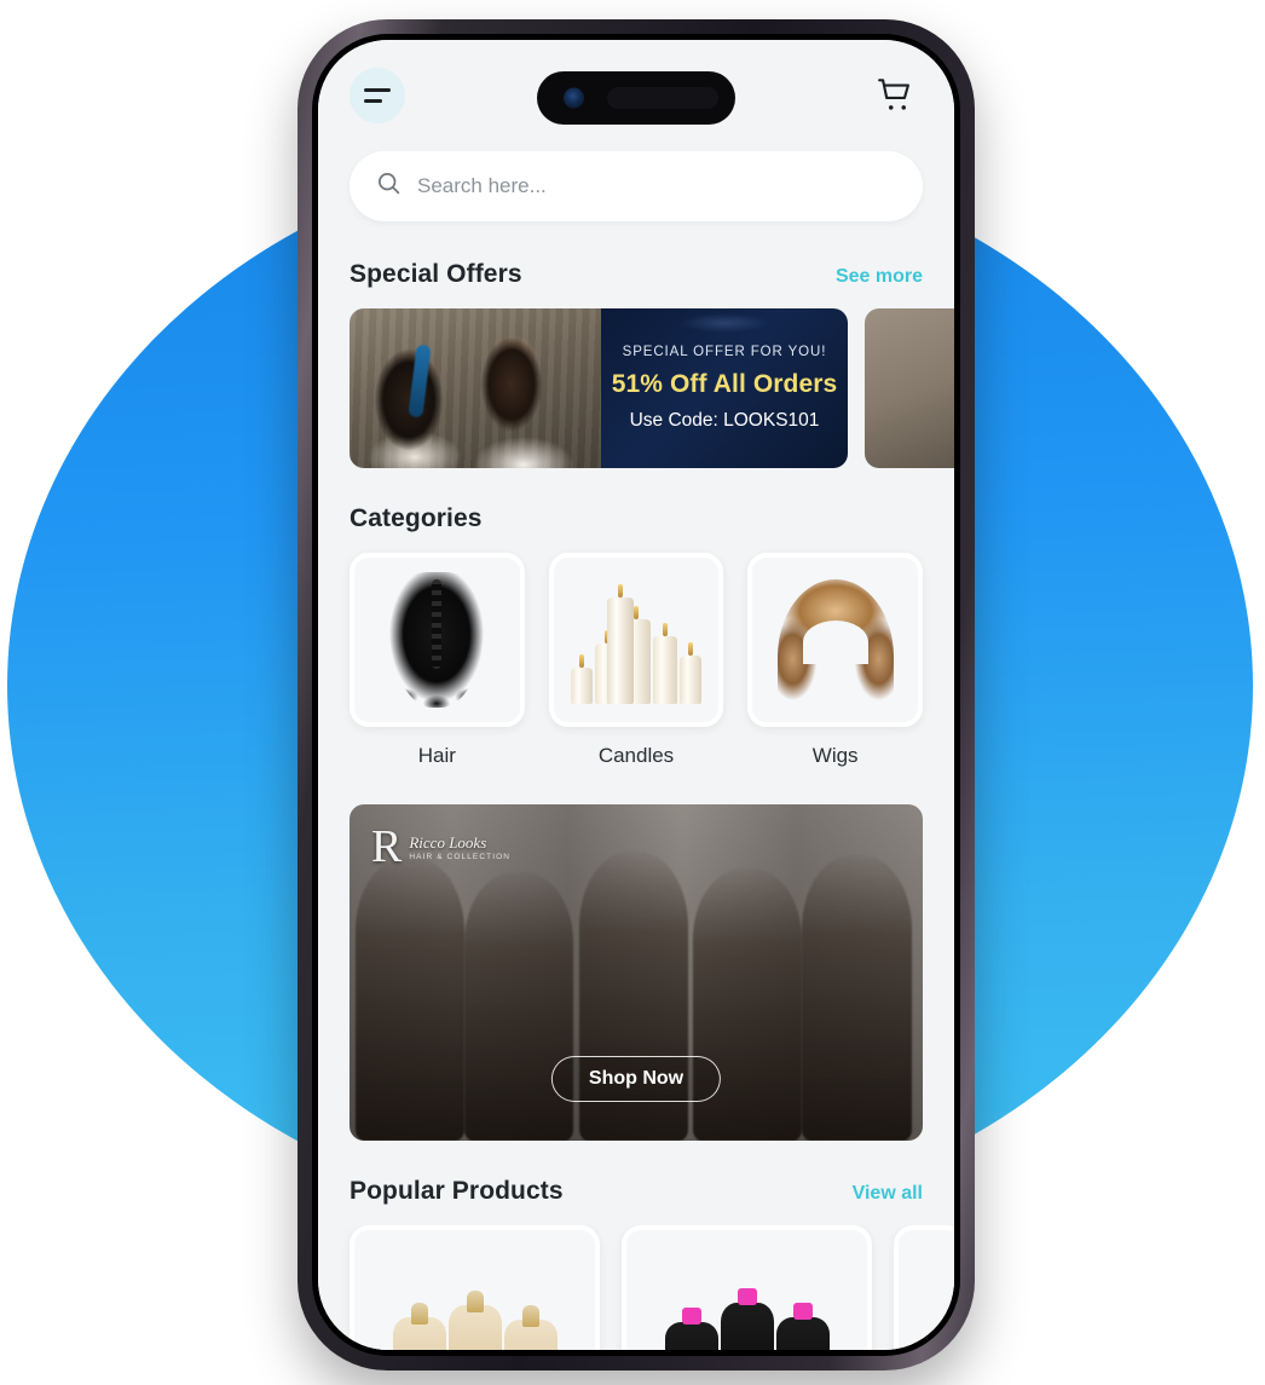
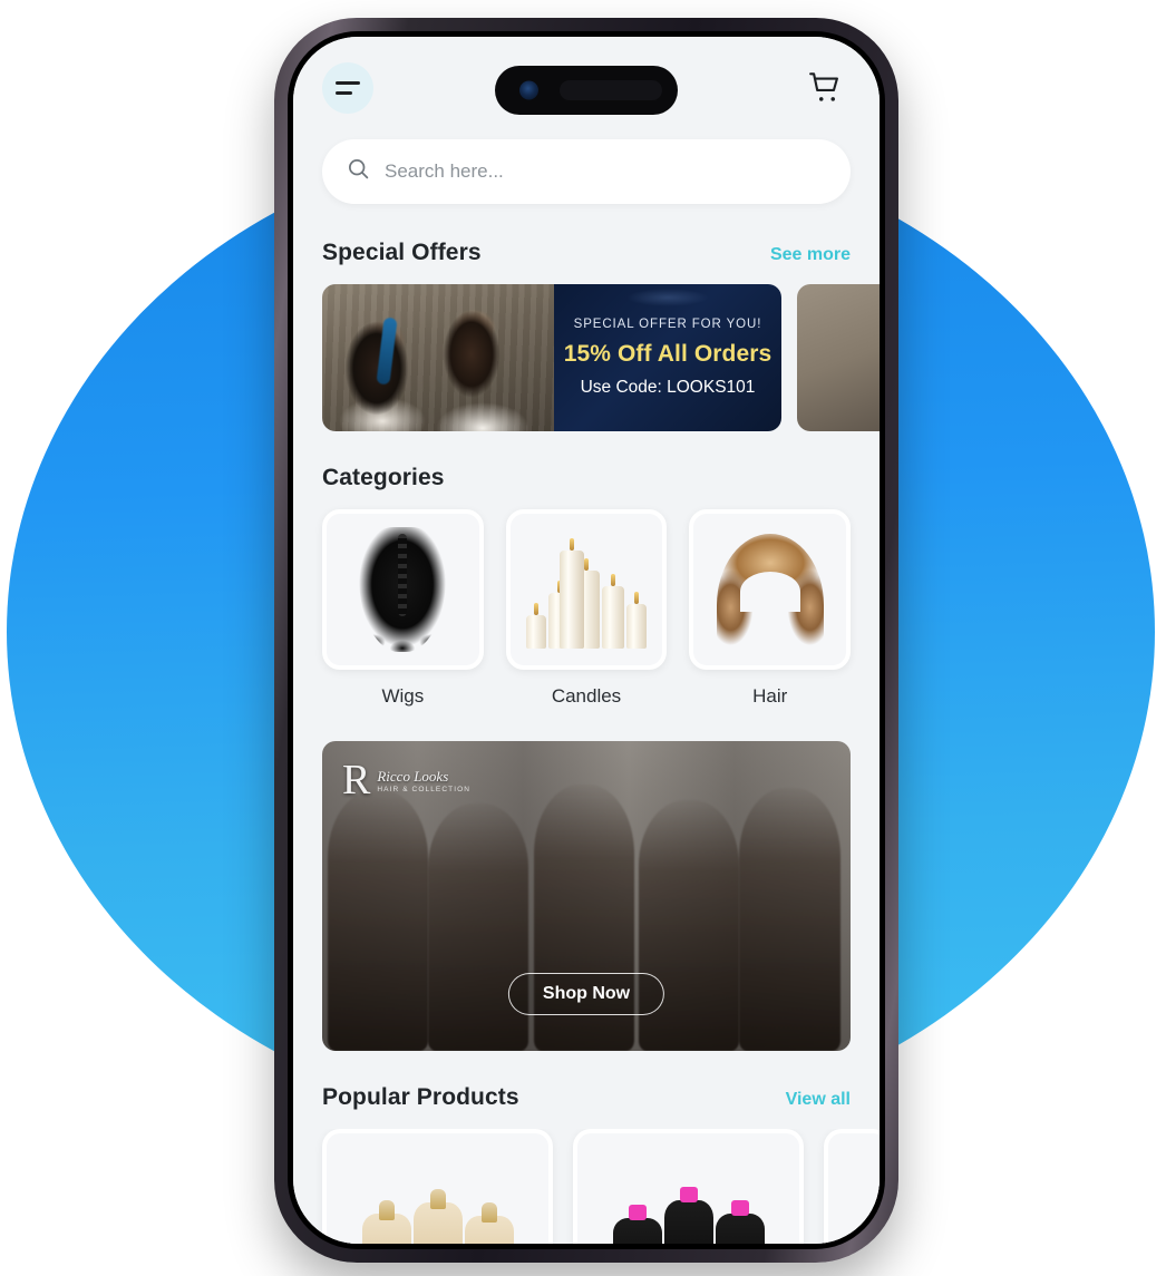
  Search here...
  Special Offers
  See more
  SPECIAL OFFER FOR YOU!
- 51% Off All Orders
+ 15% Off All Orders
  Use Code: LOOKS101
  Categories
- Hair
+ Wigs
  Candles
- Wigs
+ Hair
  R
  Ricco Looks
  Shop Now
  Popular Products
  View all
